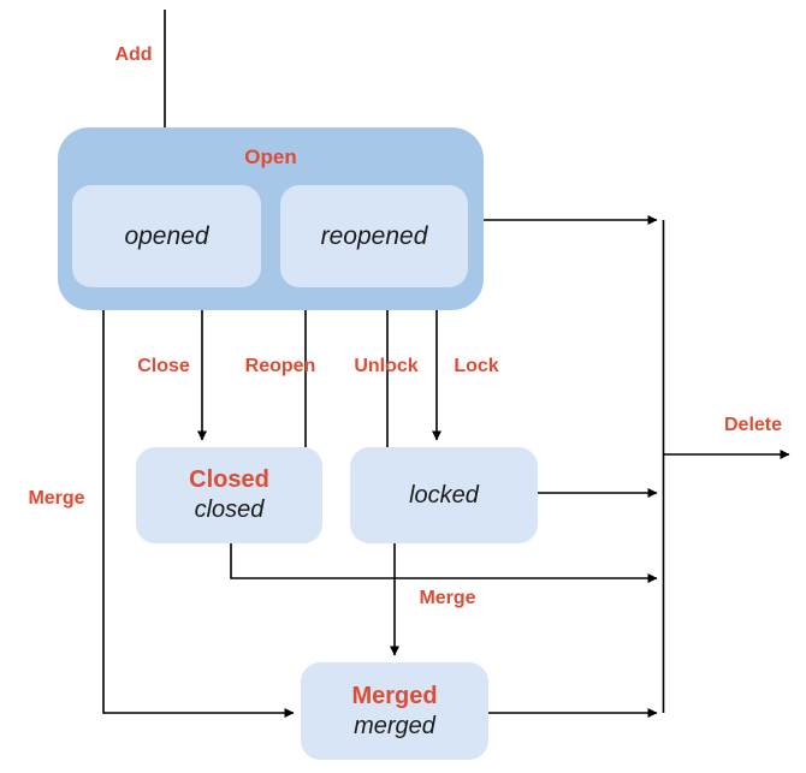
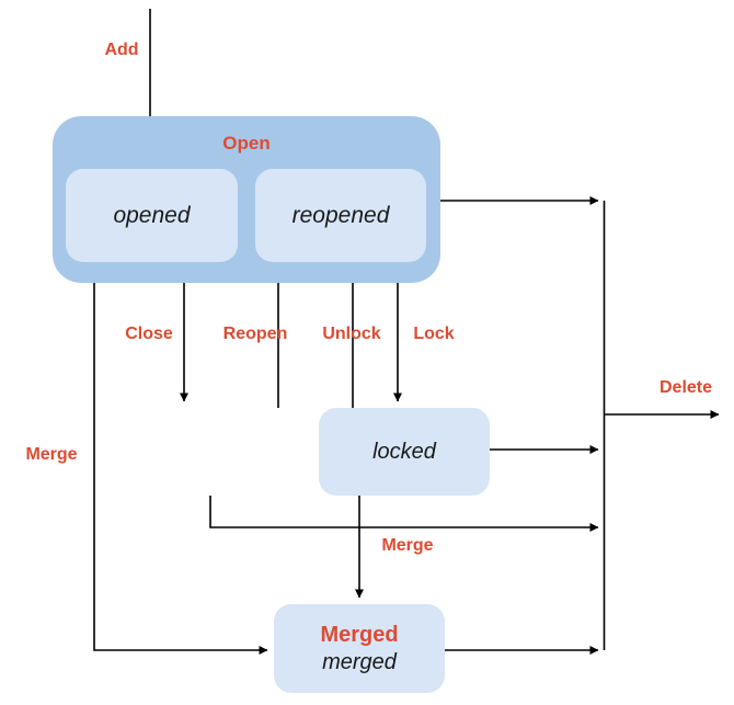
  Open
  opened
  reopened
- Closed
- closed
  locked
  Merged
  merged
  Add
  Close
  Reopen
  Unlock
  Lock
  Merge
  Merge
  Delete
